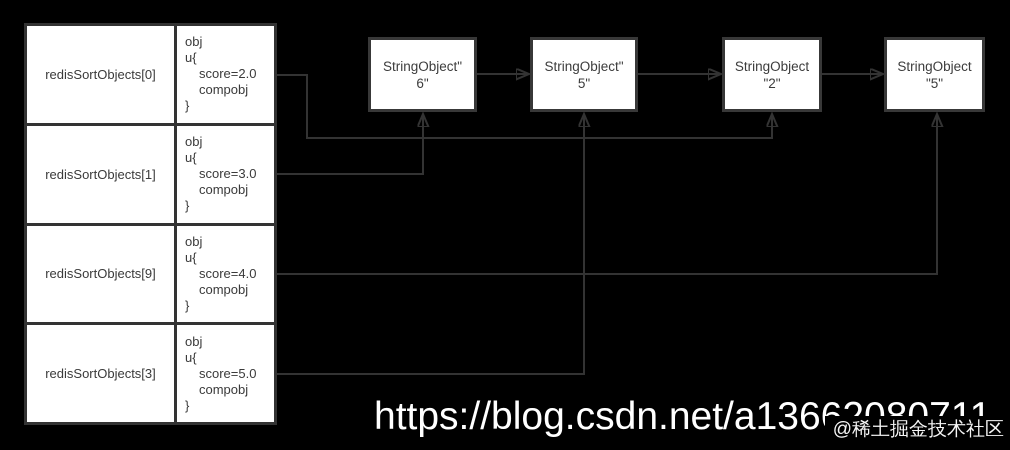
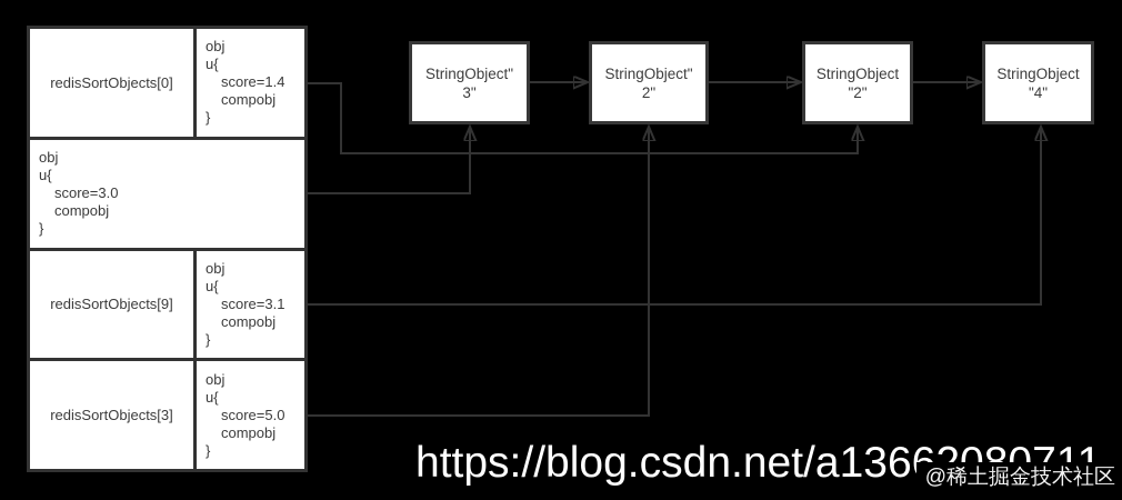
  redisSortObjects[0]
  obj
  u{
- score=2.0
+ score=1.4
  compobj
  }
- redisSortObjects[1]
  obj
  u{
  score=3.0
  compobj
  }
  redisSortObjects[9]
  obj
  u{
- score=4.0
+ score=3.1
  compobj
  }
  redisSortObjects[3]
  obj
  u{
  score=5.0
  compobj
  }
  StringObject"
- 6"
+ 3"
  StringObject"
- 5"
+ 2"
  StringObject
  "2"
  StringObject
- "5"
+ "4"
  https://blog.csdn.net/a136
  @稀土掘金技术社区
